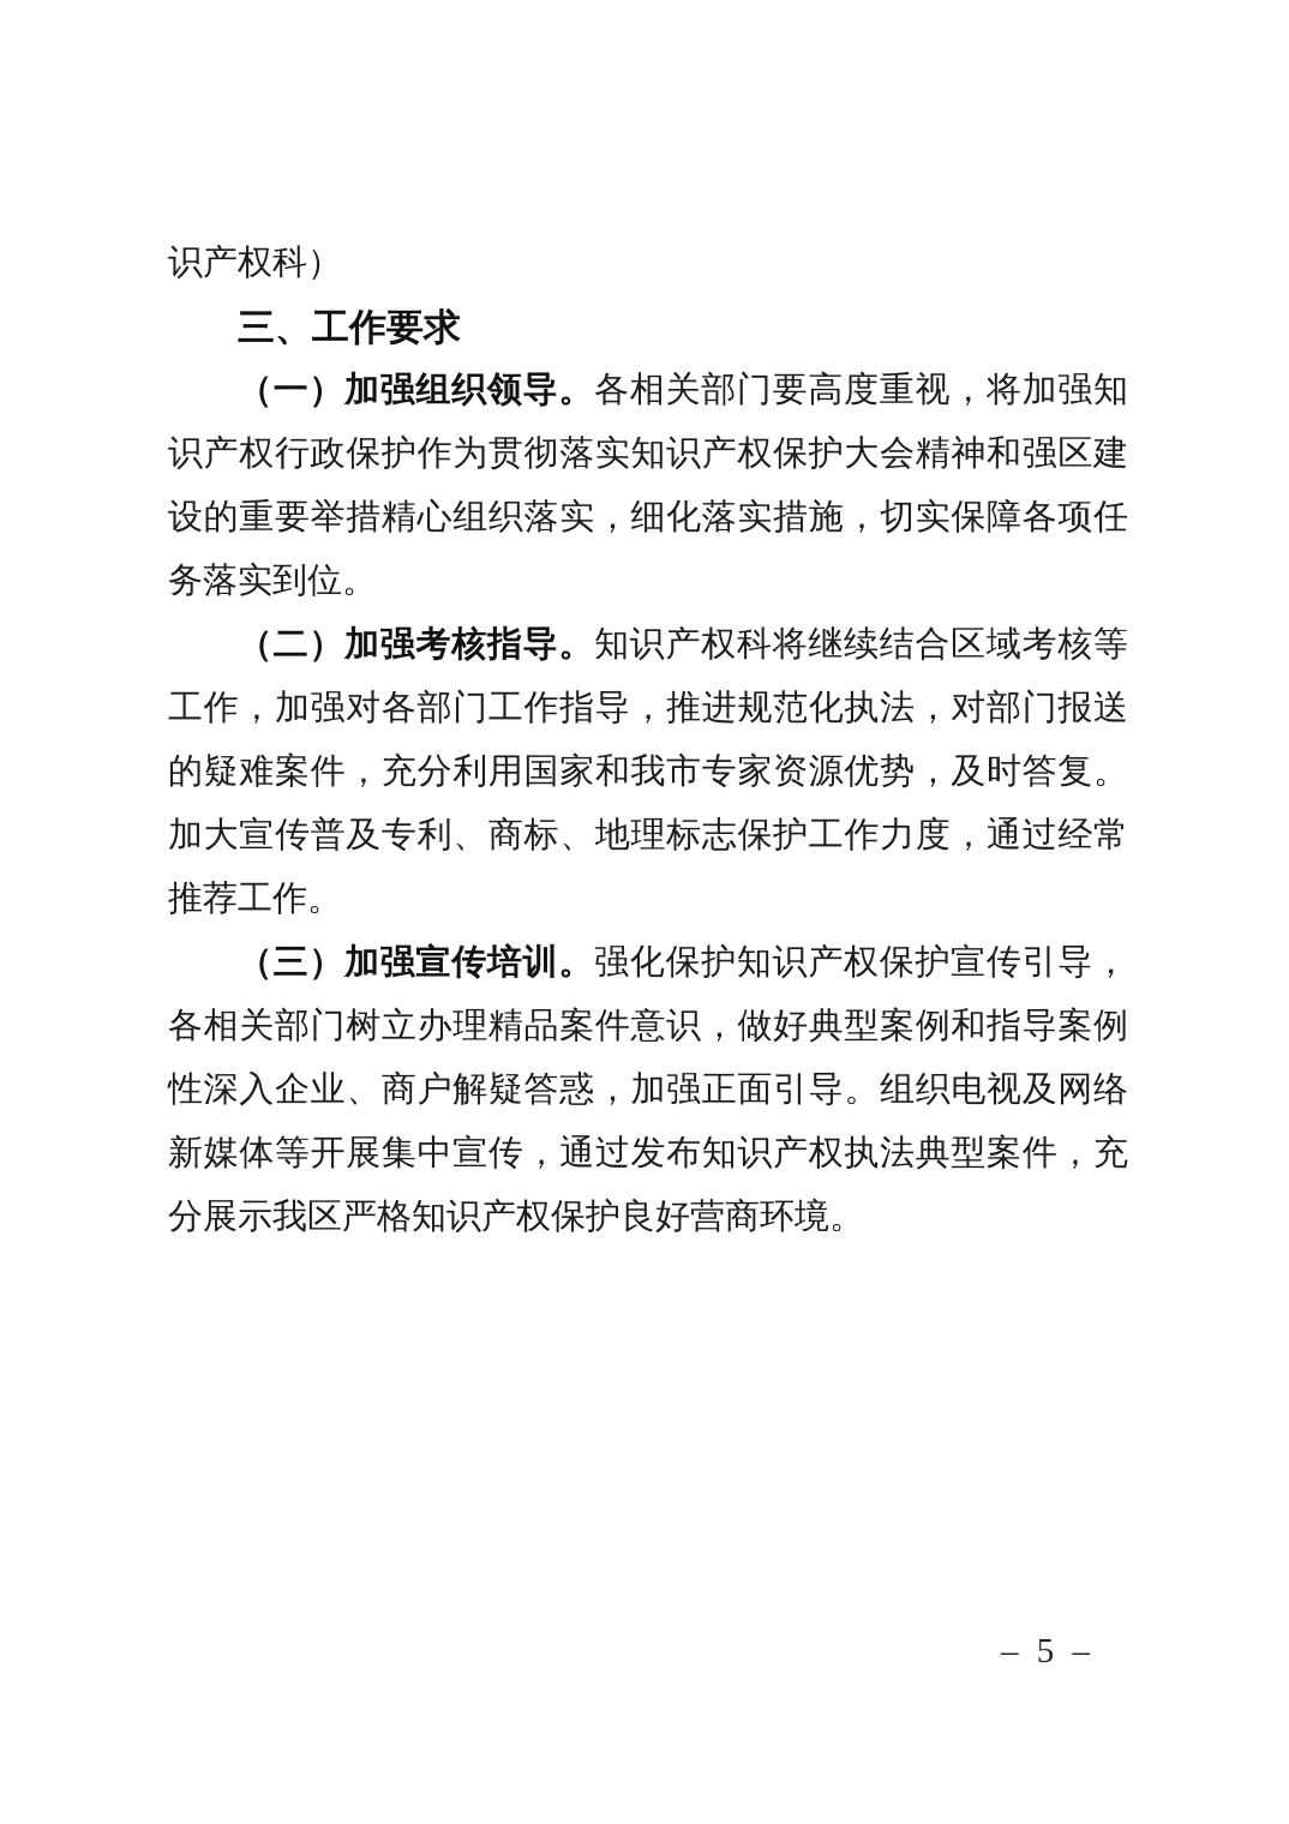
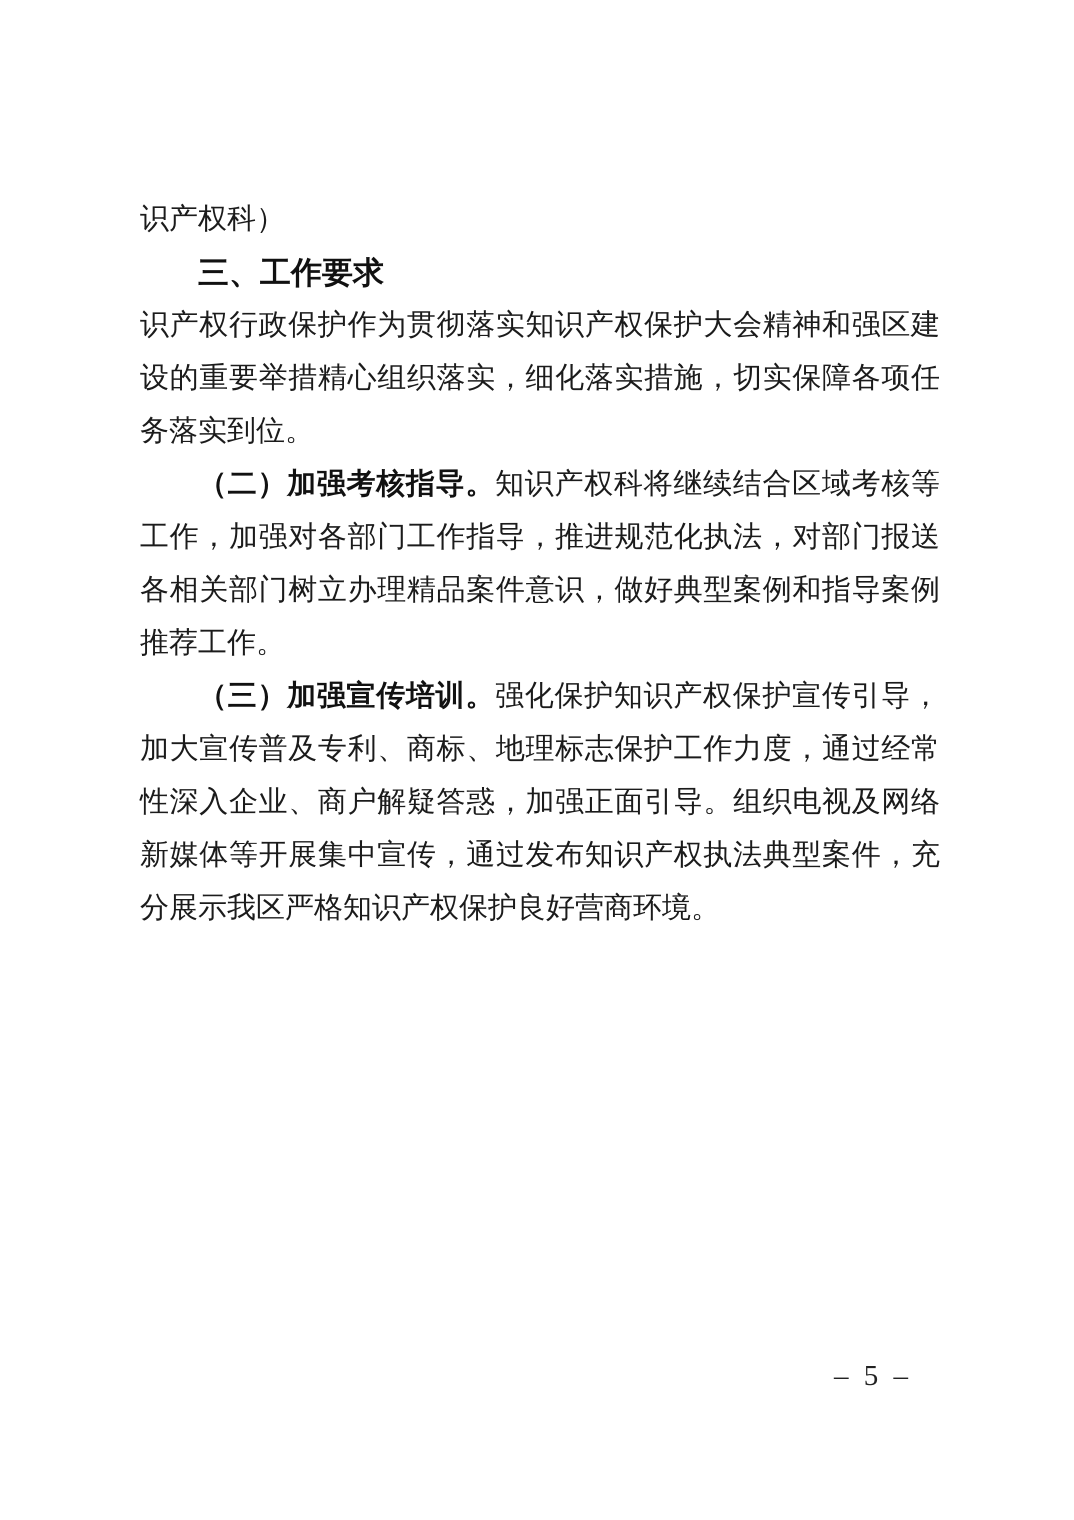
  识产权科）
  三、工作要求
- （一）加强组织领导。各相关部门要高度重视，将加强知
  识产权行政保护作为贯彻落实知识产权保护大会精神和强区建
  设的重要举措精心组织落实，细化落实措施，切实保障各项任
  务落实到位。
  （二）加强考核指导。知识产权科将继续结合区域考核等
  工作，加强对各部门工作指导，推进规范化执法，对部门报送
- 的疑难案件，充分利用国家和我市专家资源优势，及时答复。
- 加大宣传普及专利、商标、地理标志保护工作力度，通过经常
+ 各相关部门树立办理精品案件意识，做好典型案例和指导案例
  推荐工作。
  （三）加强宣传培训。强化保护知识产权保护宣传引导，
- 各相关部门树立办理精品案件意识，做好典型案例和指导案例
+ 加大宣传普及专利、商标、地理标志保护工作力度，通过经常
  性深入企业、商户解疑答惑，加强正面引导。组织电视及网络
  新媒体等开展集中宣传，通过发布知识产权执法典型案件，充
  分展示我区严格知识产权保护良好营商环境。
  – 5 –
